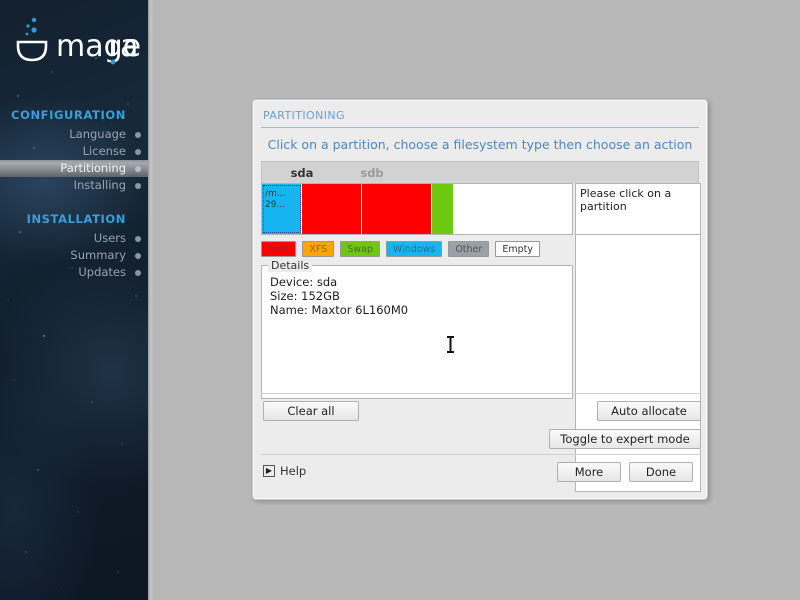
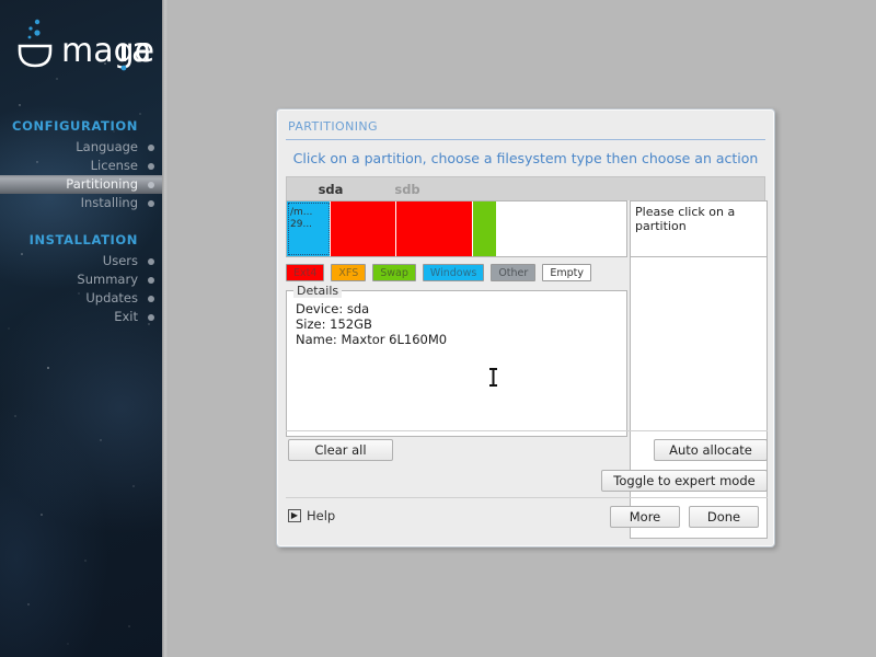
  mae
  a
  CONFIGURATION
  Language
  License
  Partitioning
  Installing
  INSTALLATION
  Users
  Summary
  Updates
+ Exit
  PARTITIONING
  Click on a partition, choose a filesystem type then choose an action
  sda
  sdb
  /m...
  29...
  Please click on a partition
  Ext4
  XFS
  Swap
  Windows
  Other
  Empty
  Details
  Device: sda
  Size: 152GB
  Name: Maxtor 6L160M0
  Clear all
  Auto allocate
  Toggle to expert mode
  ▶
  Help
  More
  Done
